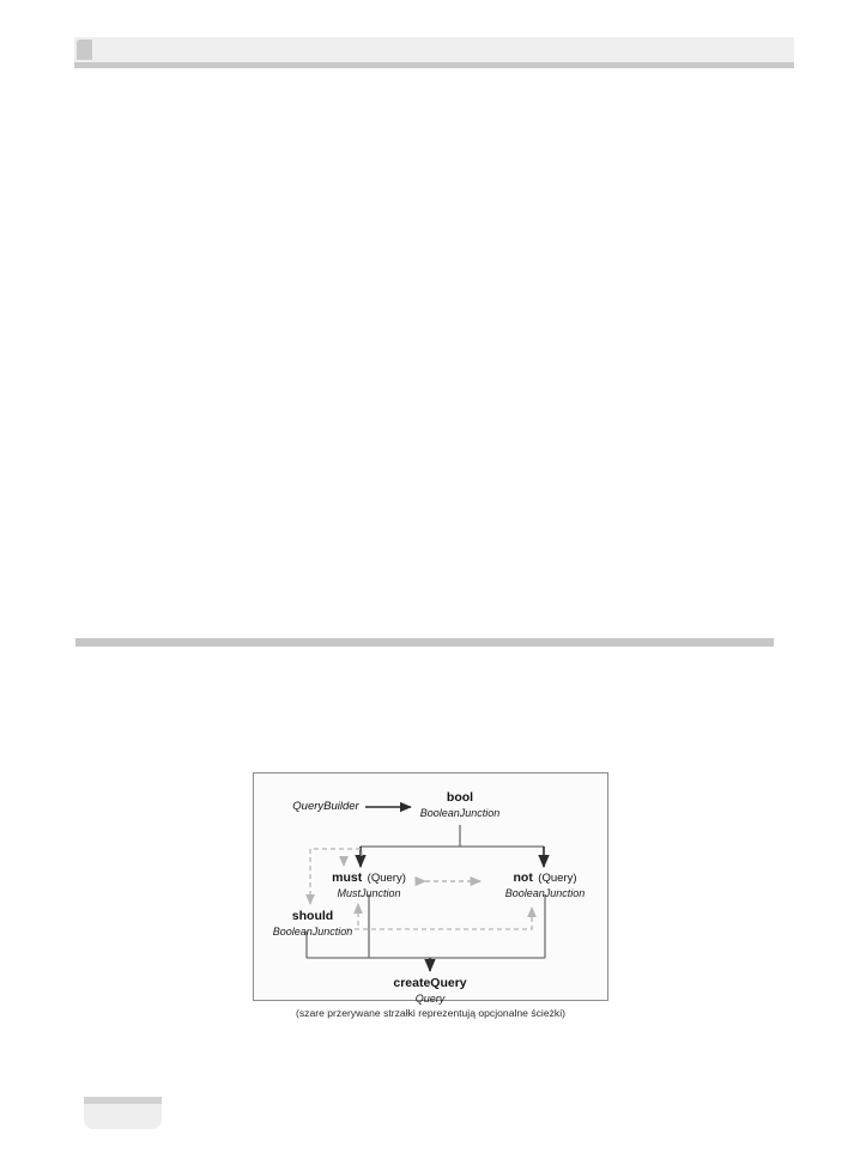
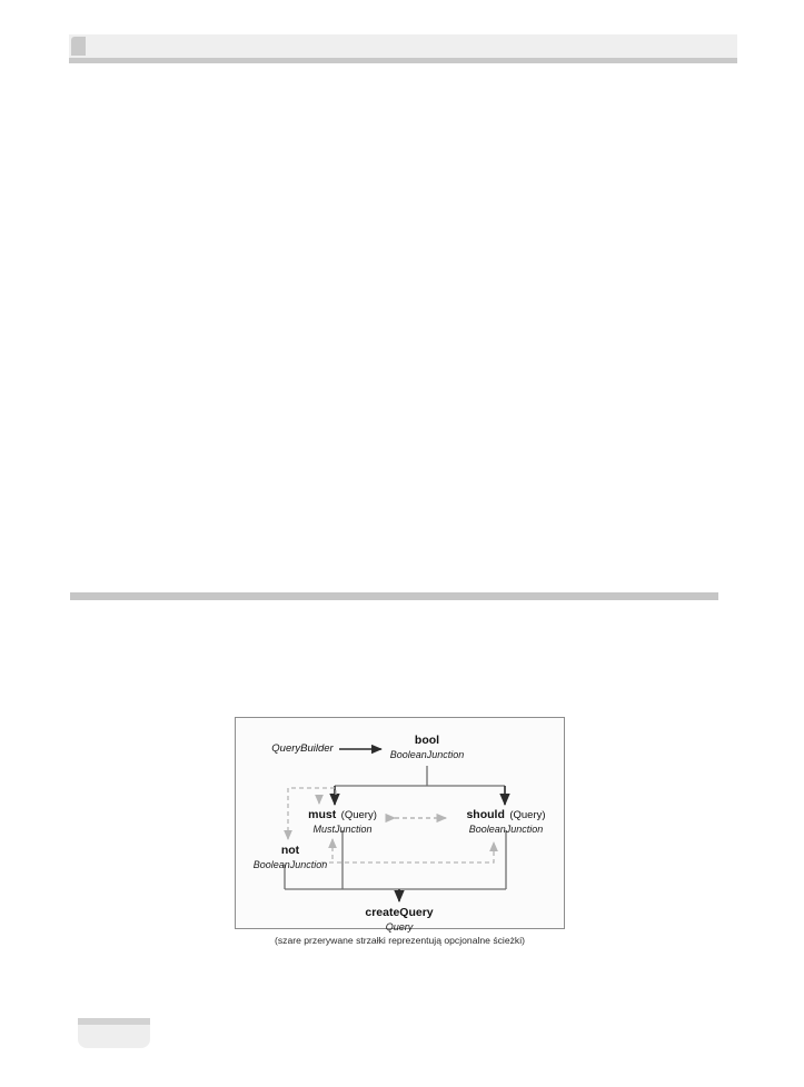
  QueryBuilder
  bool
  BooleanJunction
  must (Query)
  MustJunction
- not (Query)
+ should (Query)
  BooleanJunction
- should
+ not
  BooleanJunction
  createQuery
  Query
  (szare przerywane strzałki reprezentują opcjonalne ścieżki)
